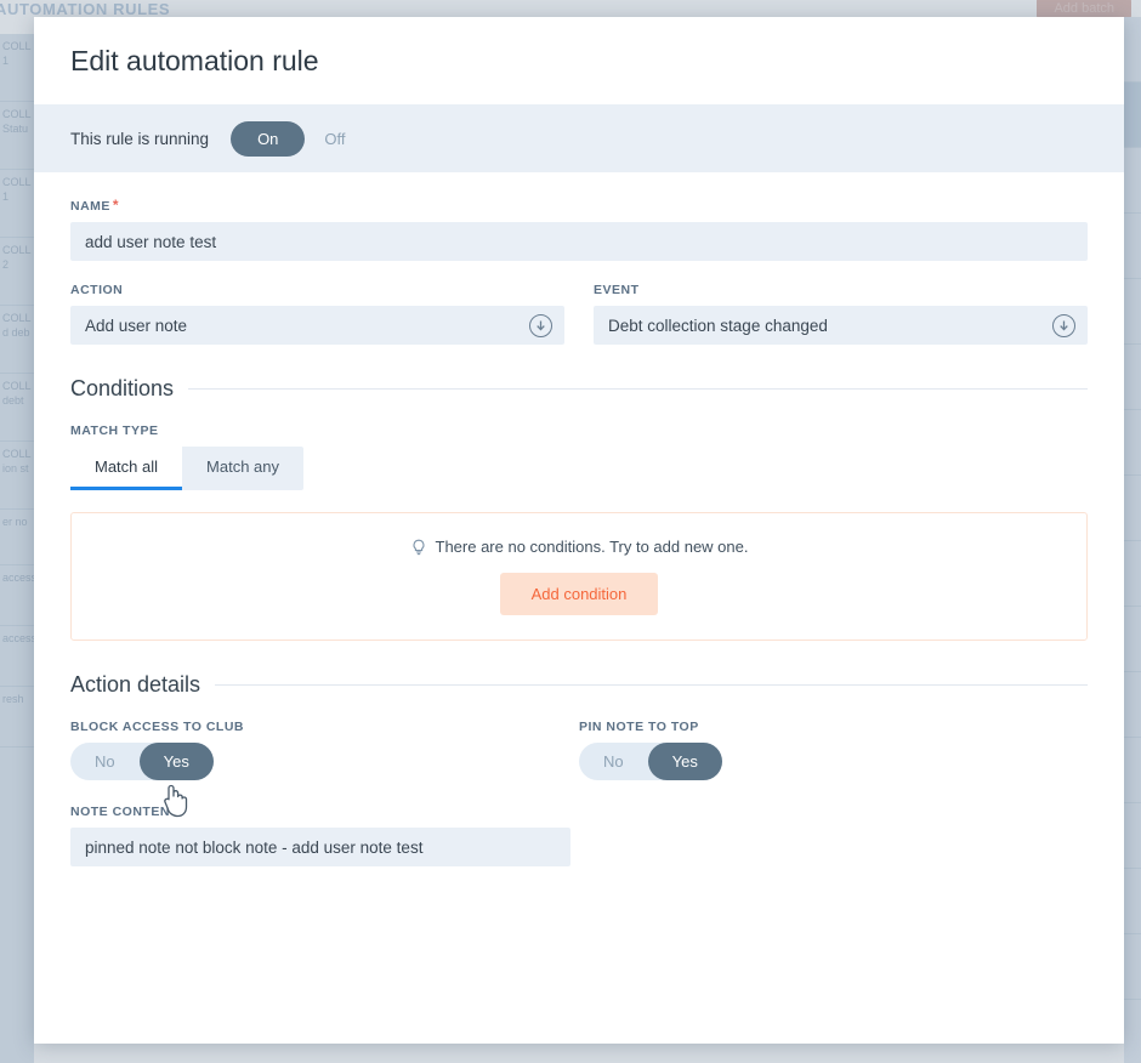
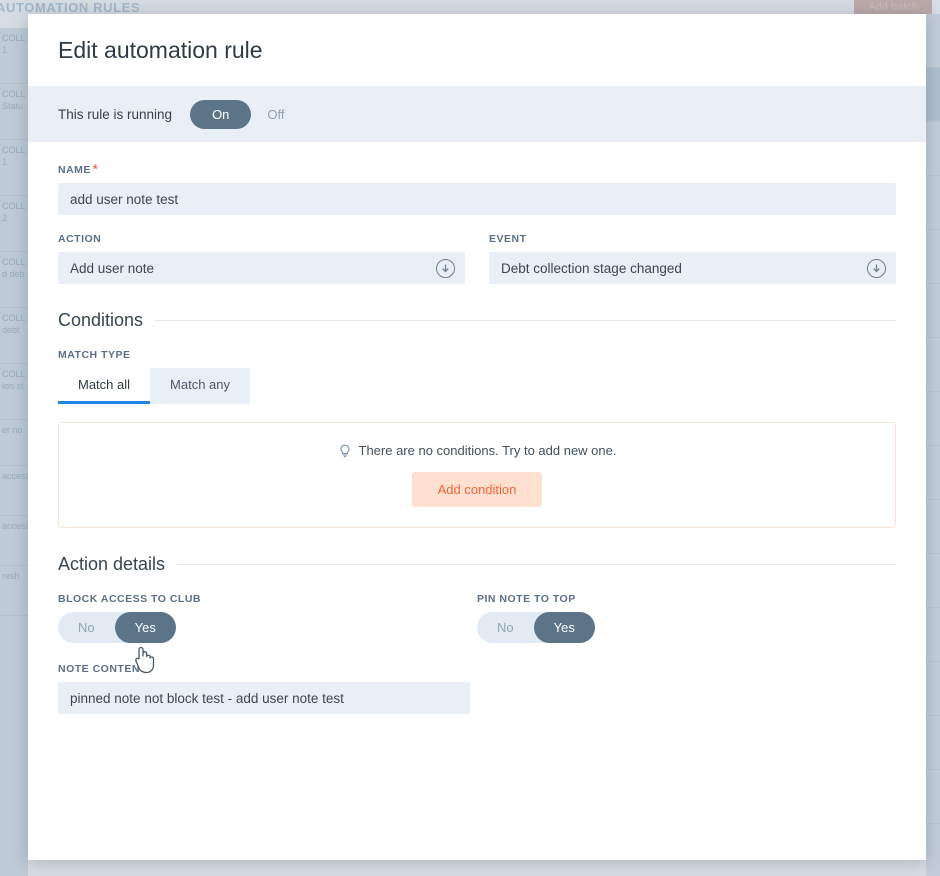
  AUTOMATION RULES
  Add batch
  COLL
  1
  COLL
  Statu
  COLL
  1
  COLL
  2
  COLL
  d deb
  COLL
  debt
  COLL
  ion st
  er no
  acces
  acces
  resh
  Edit automation rule
  This rule is running
  On
  Off
  NAME
  *
  add user note test
  ACTION
  Add user note
  EVENT
  Debt collection stage changed
  Conditions
  MATCH TYPE
  Match all
  Match any
  There are no conditions. Try to add new one.
  Add condition
  Action details
  BLOCK ACCESS TO CLUB
  No
  Yes
  PIN NOTE TO TOP
  No
  Yes
  NOTE CONTEN
- pinned note not block note - add user note test
+ pinned note not block test - add user note test
